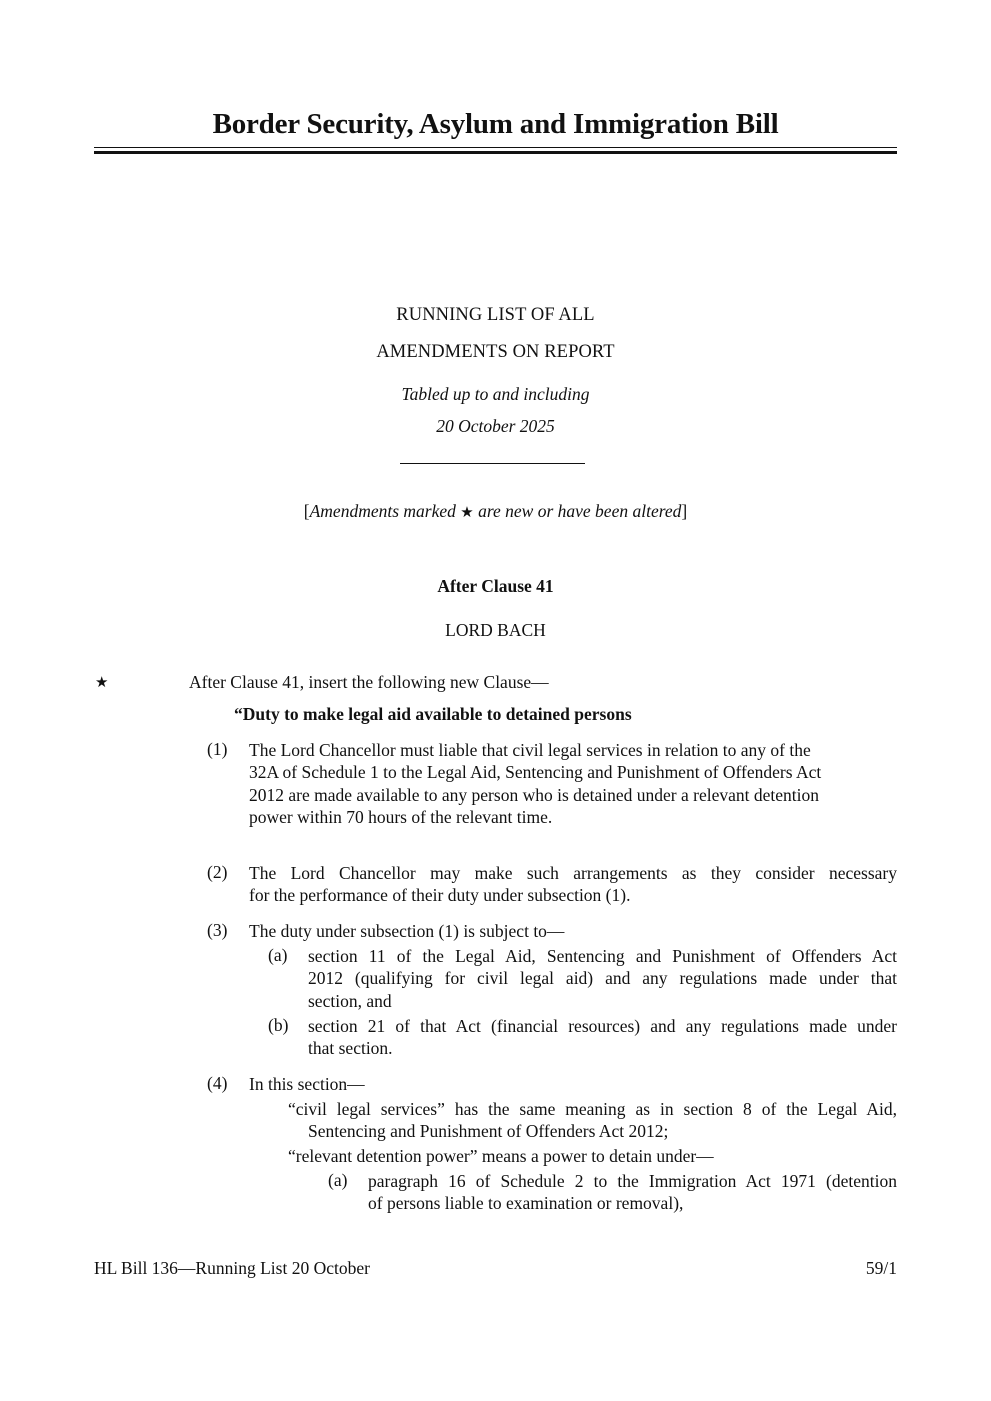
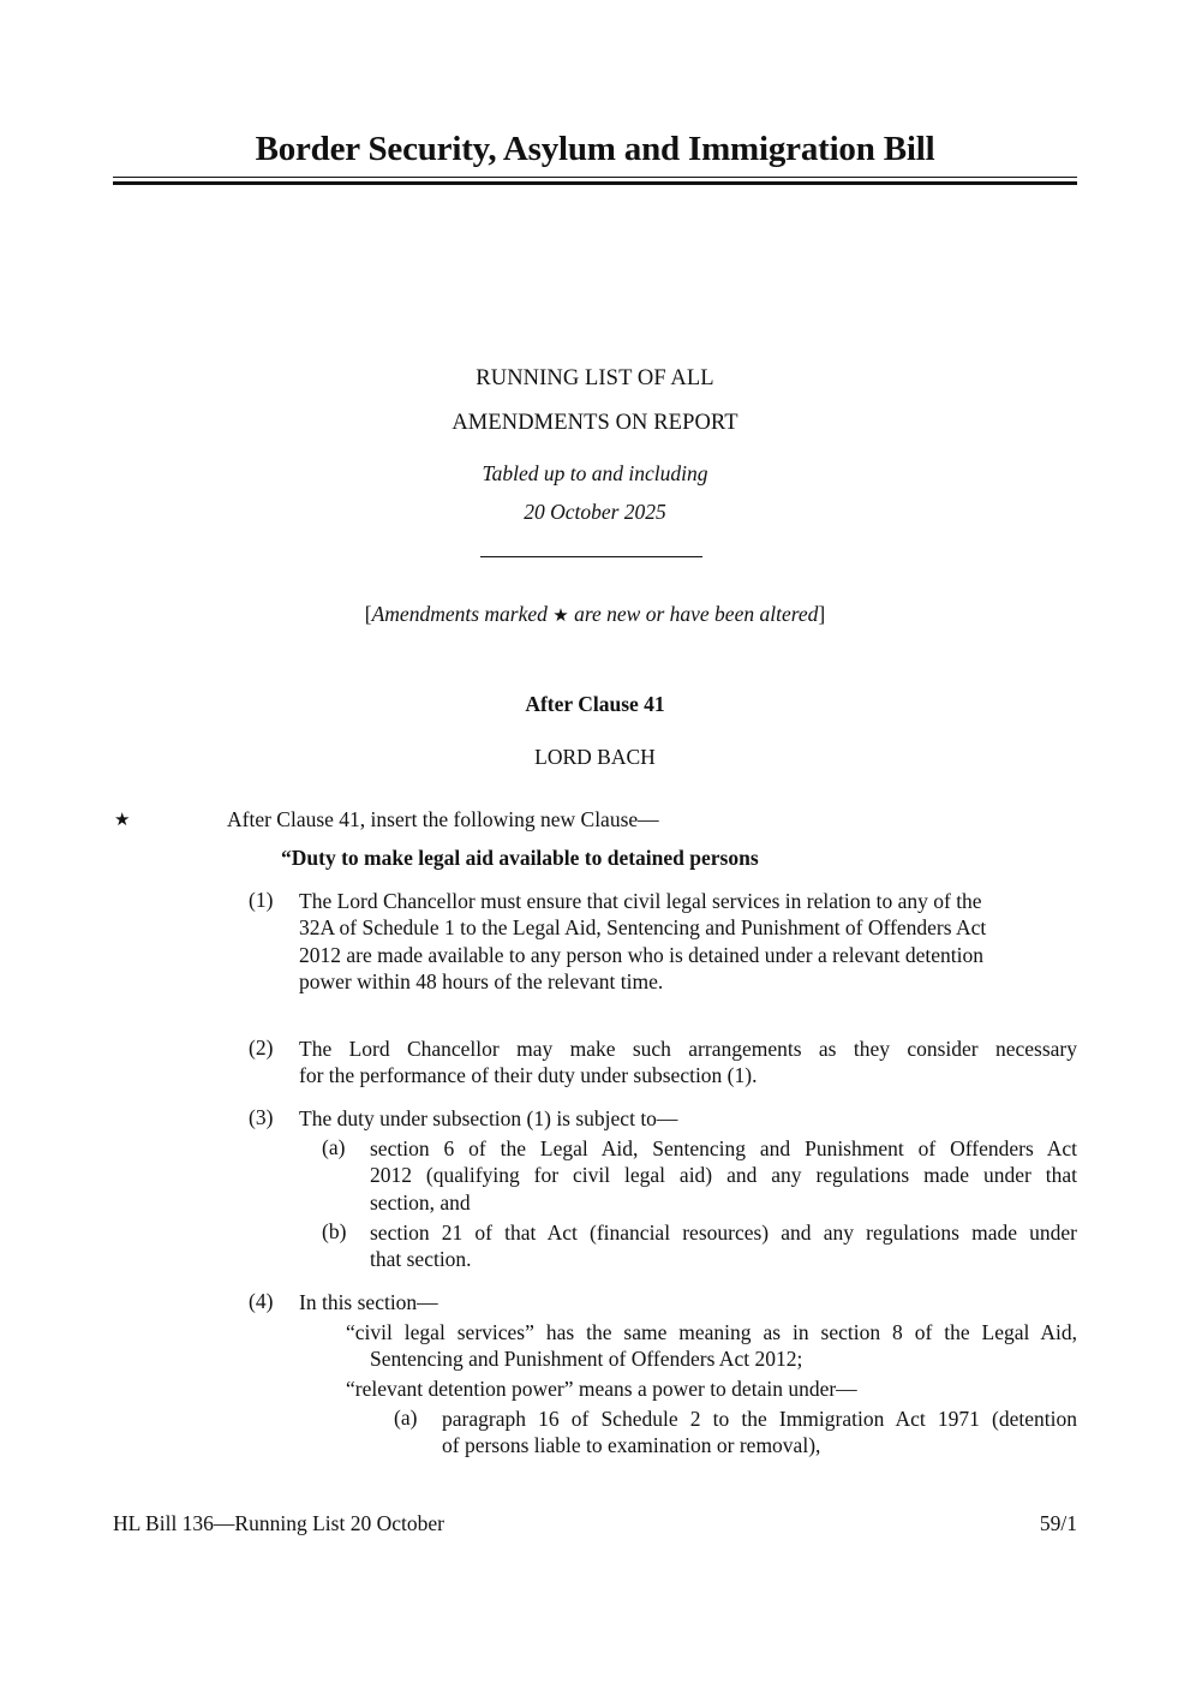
  Border Security, Asylum and Immigration Bill
  RUNNING LIST OF ALL
  AMENDMENTS ON REPORT
  Tabled up to and including
  20 October 2025
  [Amendments marked ★ are new or have been altered]
  After Clause 41
  LORD BACH
  ★
  After Clause 41, insert the following new Clause—
  “Duty to make legal aid available to detained persons
  (1)
- The Lord Chancellor must liable that civil legal services in relation to any of the
+ The Lord Chancellor must ensure that civil legal services in relation to any of the
  32A of Schedule 1 to the Legal Aid, Sentencing and Punishment of Offenders Act
  2012 are made available to any person who is detained under a relevant detention
- power within 70 hours of the relevant time.
+ power within 48 hours of the relevant time.
  (2)
  The Lord Chancellor may make such arrangements as they consider necessary
  for the performance of their duty under subsection (1).
  (3)
  The duty under subsection (1) is subject to—
  (a)
- section 11 of the Legal Aid, Sentencing and Punishment of Offenders Act
+ section 6 of the Legal Aid, Sentencing and Punishment of Offenders Act
  2012 (qualifying for civil legal aid) and any regulations made under that
  section, and
  (b)
  section 21 of that Act (financial resources) and any regulations made under
  that section.
  (4)
  In this section—
  “civil legal services” has the same meaning as in section 8 of the Legal Aid,
  Sentencing and Punishment of Offenders Act 2012;
  “relevant detention power” means a power to detain under—
  (a)
  paragraph 16 of Schedule 2 to the Immigration Act 1971 (detention
  of persons liable to examination or removal),
  HL Bill 136—Running List 20 October
  59/1
